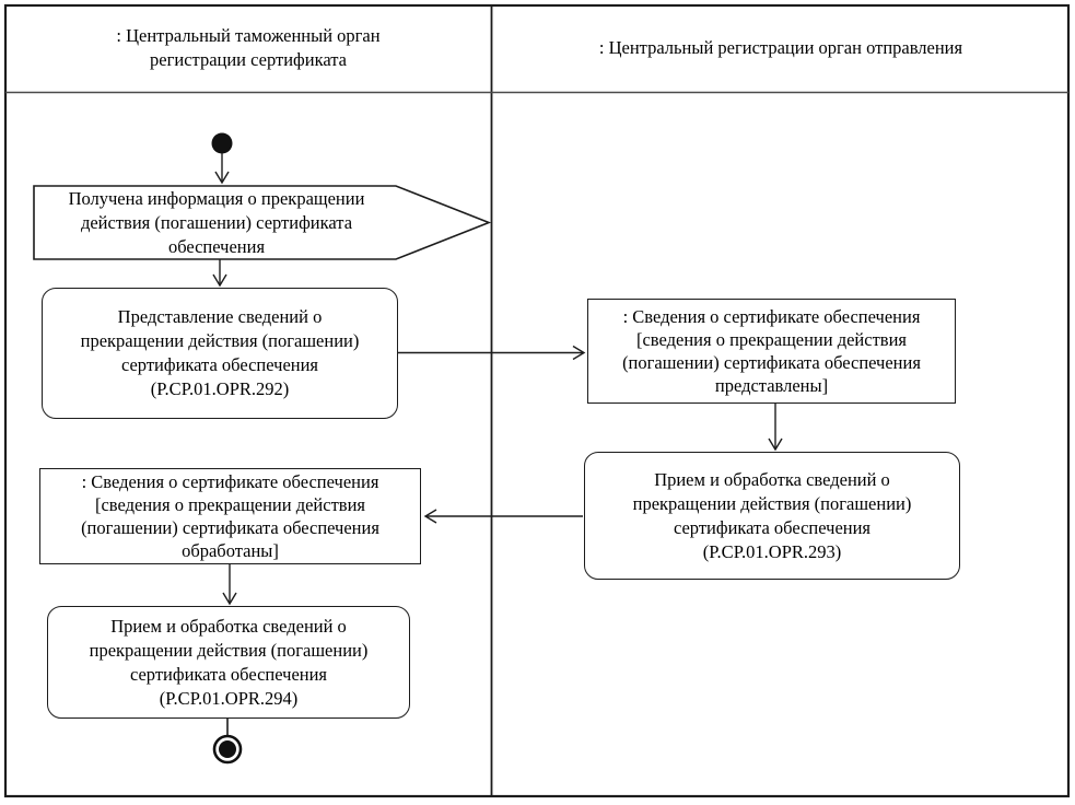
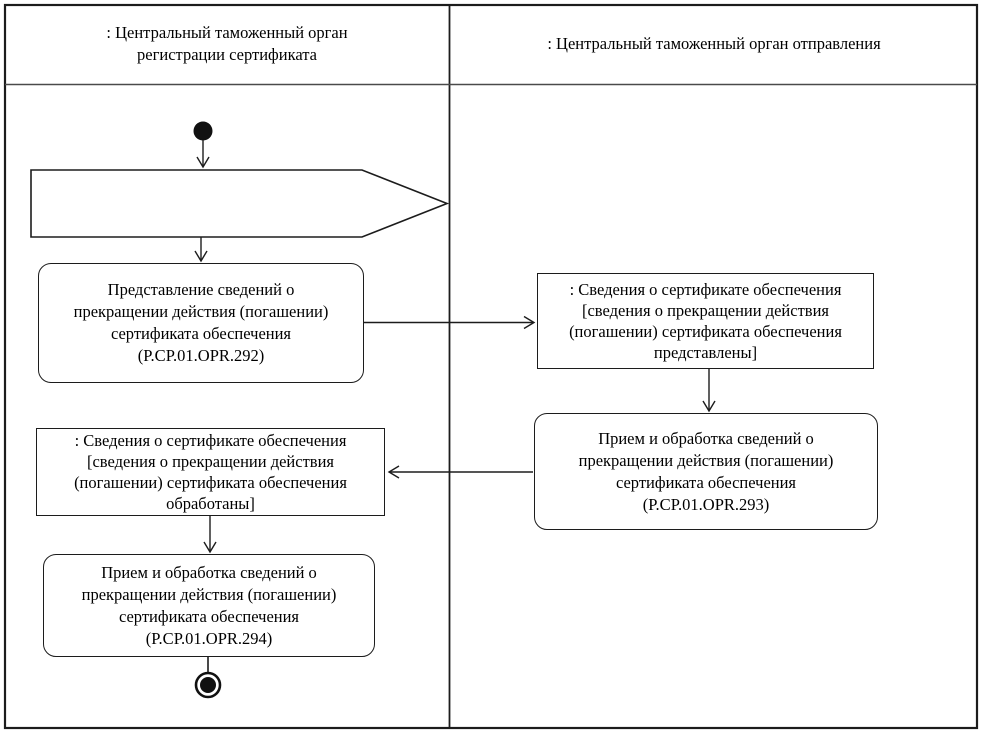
  : Центральный таможенный орган
  регистрации сертификата
- : Центральный регистрации орган отправления
+ : Центральный таможенный орган отправления
- Получена информация о прекращении
- действия (погашении) сертификата
- обеспечения
  Представление сведений о
  прекращении действия (погашении)
  сертификата обеспечения
  (P.CP.01.OPR.292)
  : Сведения о сертификате обеспечения
  [сведения о прекращении действия
  (погашении) сертификата обеспечения
  представлены]
  Прием и обработка сведений о
  прекращении действия (погашении)
  сертификата обеспечения
  (P.CP.01.OPR.293)
  : Сведения о сертификате обеспечения
  [сведения о прекращении действия
  (погашении) сертификата обеспечения
  обработаны]
  Прием и обработка сведений о
  прекращении действия (погашении)
  сертификата обеспечения
  (P.CP.01.OPR.294)
